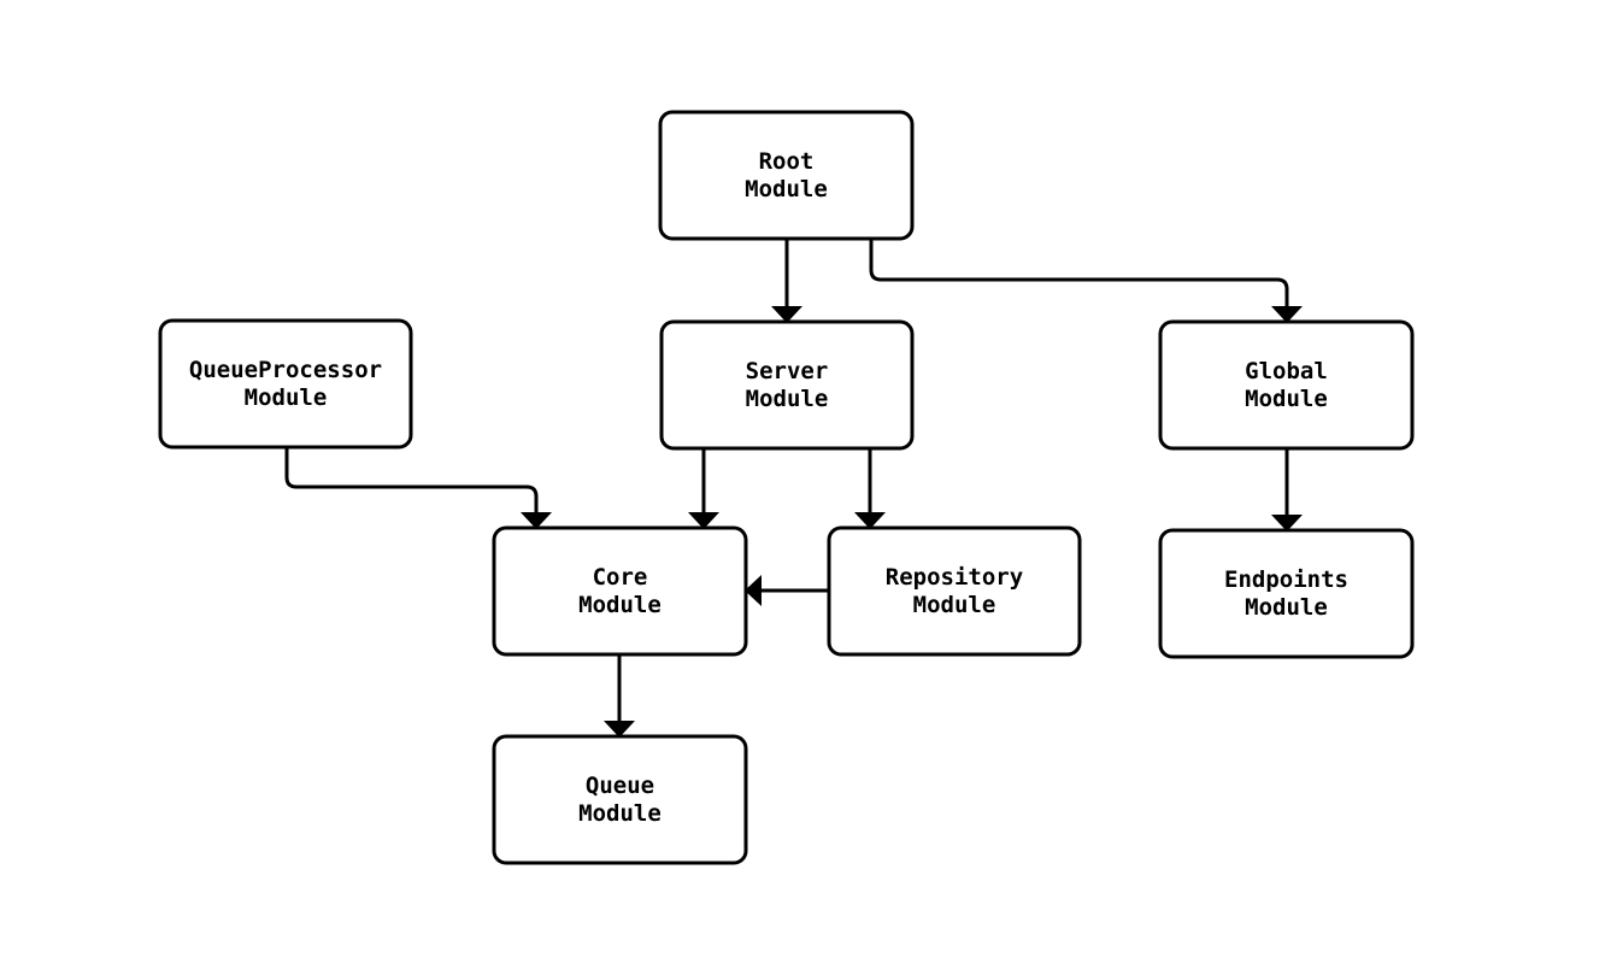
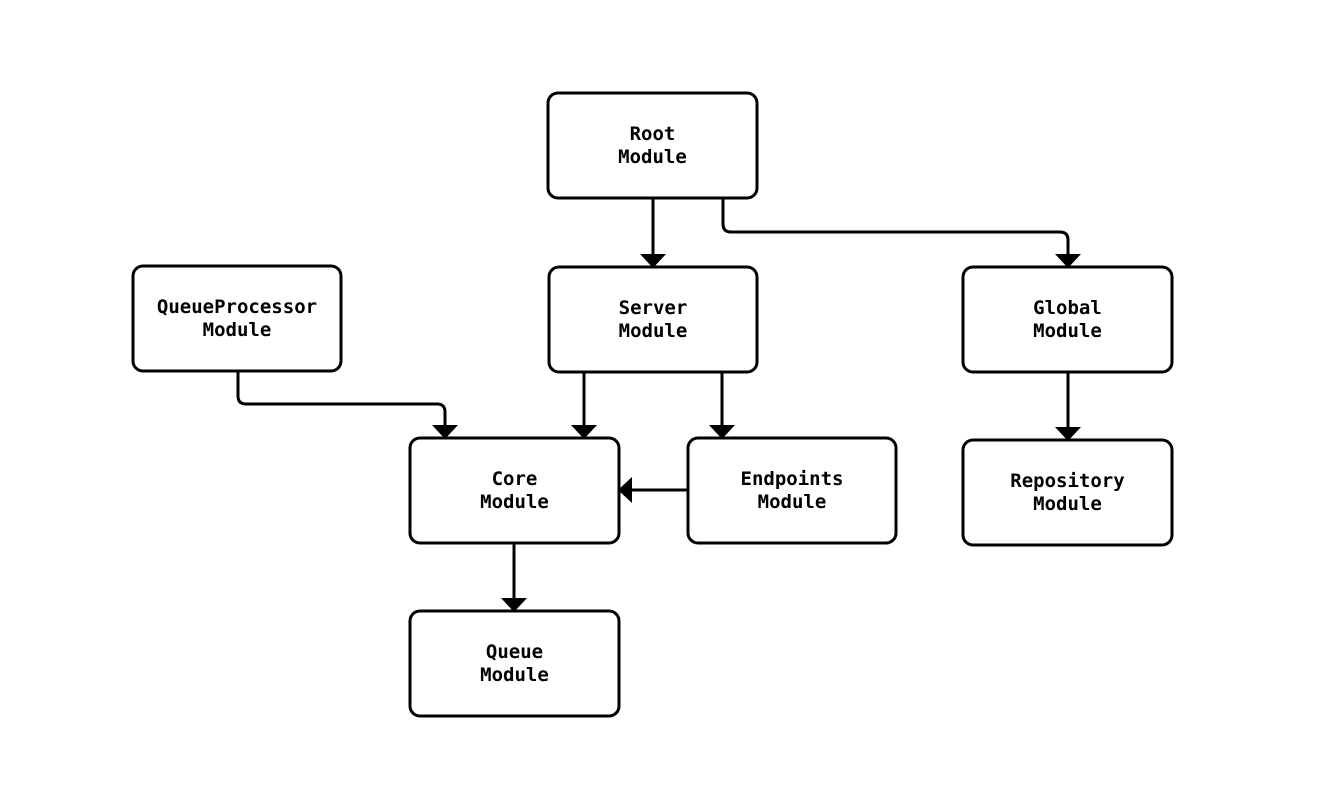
  Root
  Module
  QueueProcessor
  Module
  Server
  Module
  Global
  Module
  Core
  Module
- Repository
+ Endpoints
  Module
- Endpoints
+ Repository
  Module
  Queue
  Module
